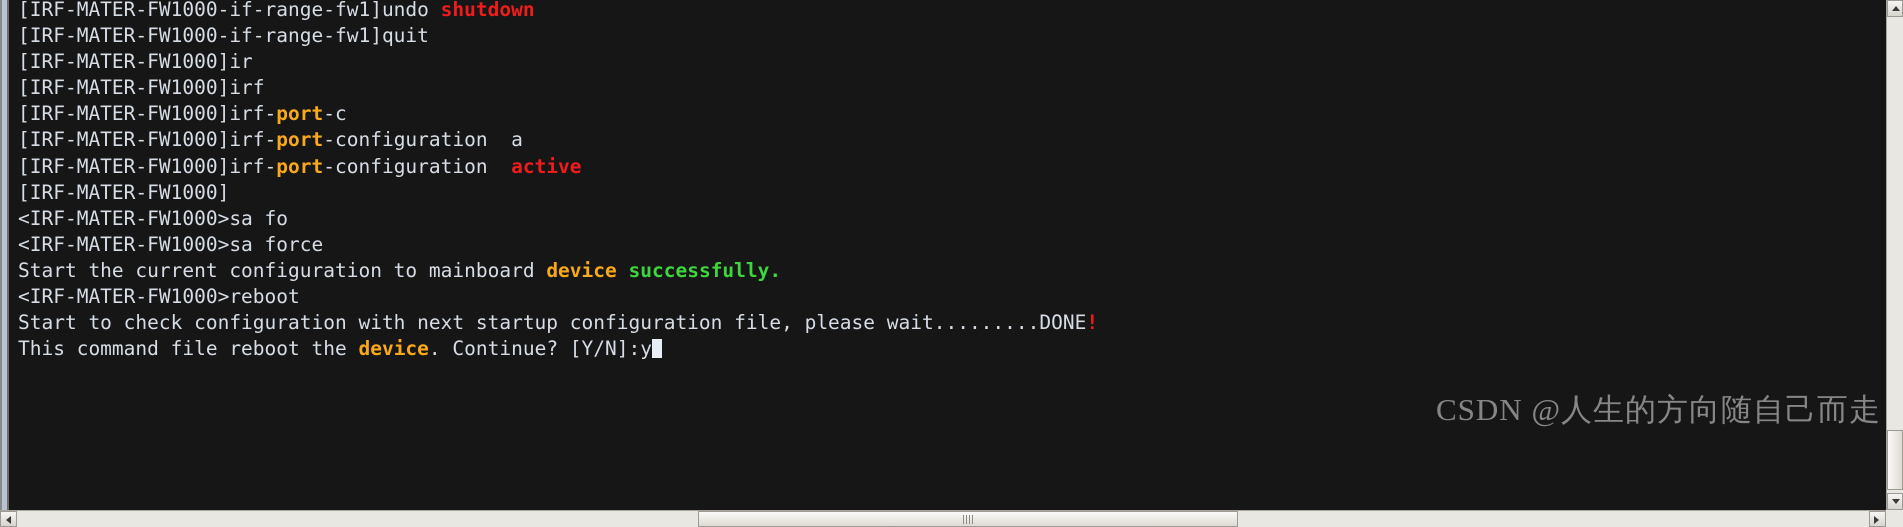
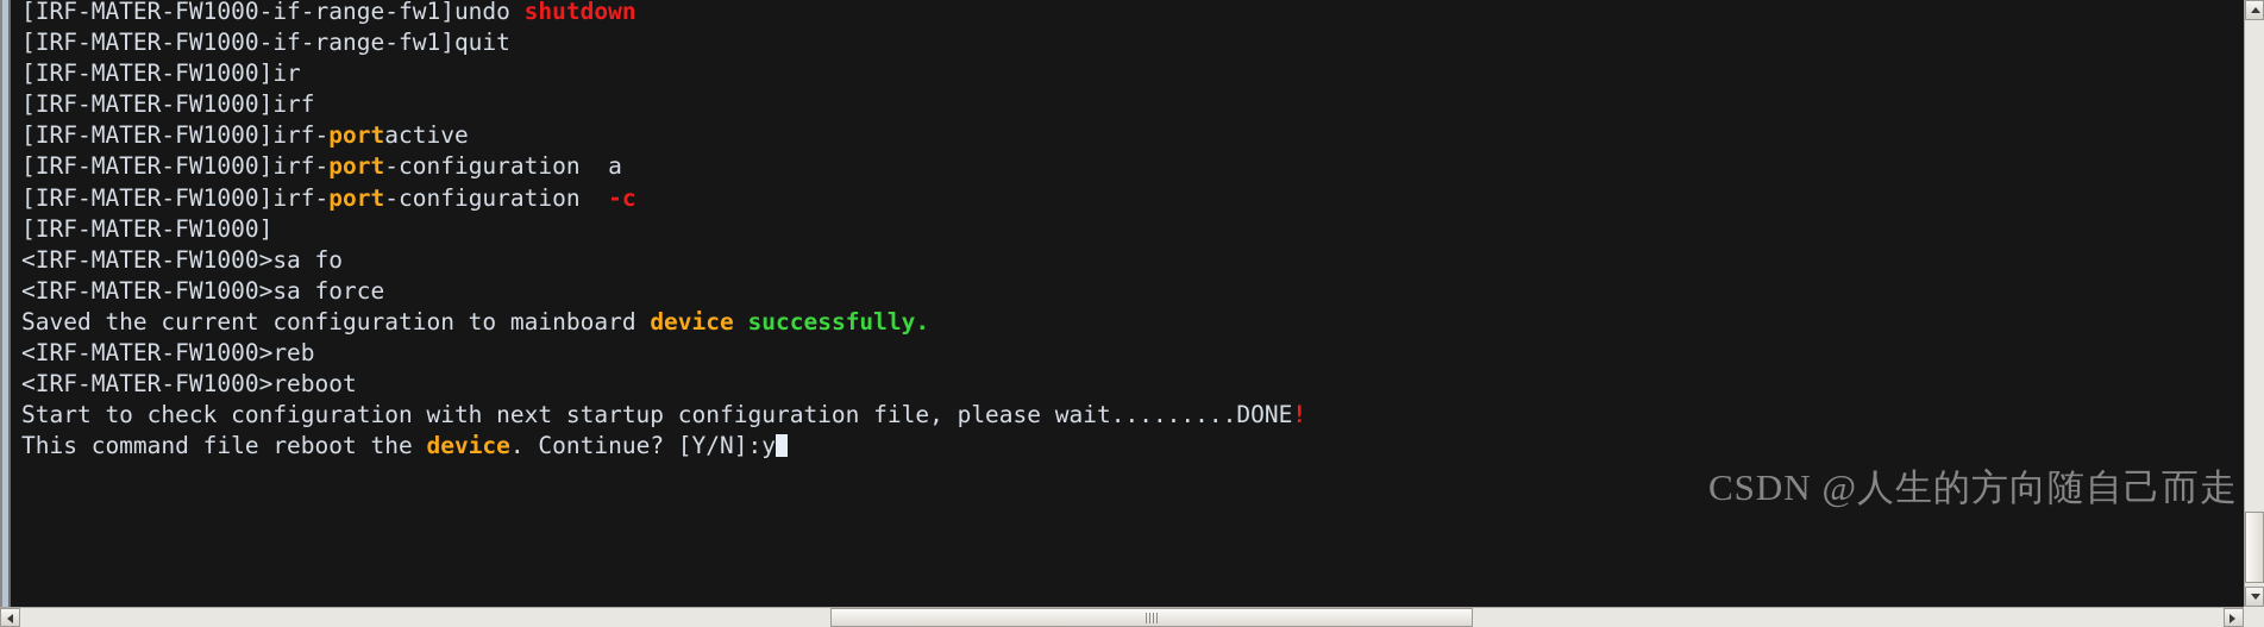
  [IRF-MATER-FW1000-if-range-fw1]undo shutdown
  [IRF-MATER-FW1000-if-range-fw1]quit
  [IRF-MATER-FW1000]ir
  [IRF-MATER-FW1000]irf
- [IRF-MATER-FW1000]irf-port-c
+ [IRF-MATER-FW1000]irf-portactive
  [IRF-MATER-FW1000]irf-port-configuration a
- [IRF-MATER-FW1000]irf-port-configuration active
+ [IRF-MATER-FW1000]irf-port-configuration -c
  [IRF-MATER-FW1000]
  <IRF-MATER-FW1000>sa fo
  <IRF-MATER-FW1000>sa force
- Start the current configuration to mainboard device successfully.
+ Saved the current configuration to mainboard device successfully.
+ <IRF-MATER-FW1000>reb
  <IRF-MATER-FW1000>reboot
  Start to check configuration with next startup configuration file, please wait.........DONE!
  This command file reboot the device. Continue? [Y/N]:y
  CSDN @人生的方向随自己而走
